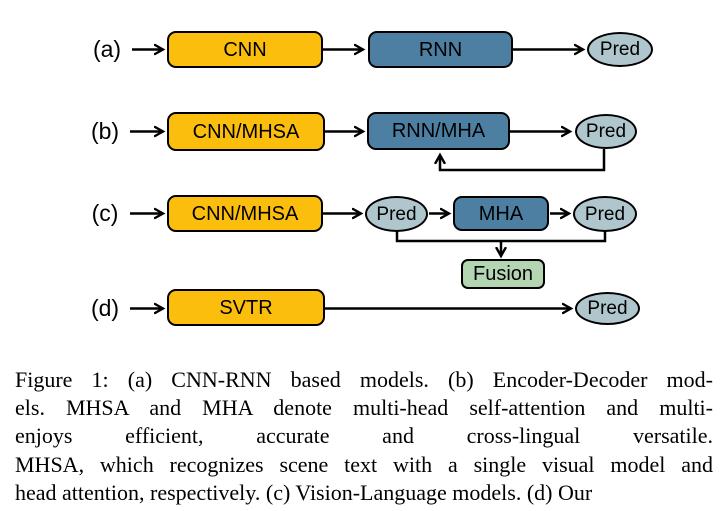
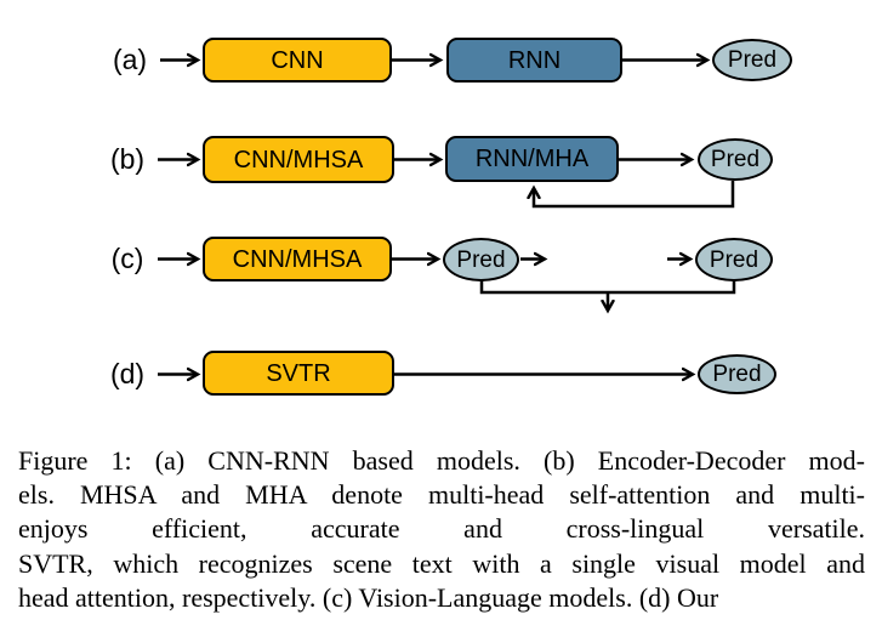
  (a)
  CNN
  RNN
  Pred
  (b)
  CNN/MHSA
  RNN/MHA
  Pred
  (c)
  CNN/MHSA
  Pred
- MHA
  Pred
- Fusion
  (d)
  SVTR
  Pred
  Figure 1: (a) CNN-RNN based models. (b) Encoder-Decoder mod-
  els. MHSA and MHA denote multi-head self-attention and multi-
  enjoys efficient, accurate and cross-lingual versatile.
- MHSA, which recognizes scene text with a single visual model and
+ SVTR, which recognizes scene text with a single visual model and
  head attention, respectively. (c) Vision-Language models. (d) Our
